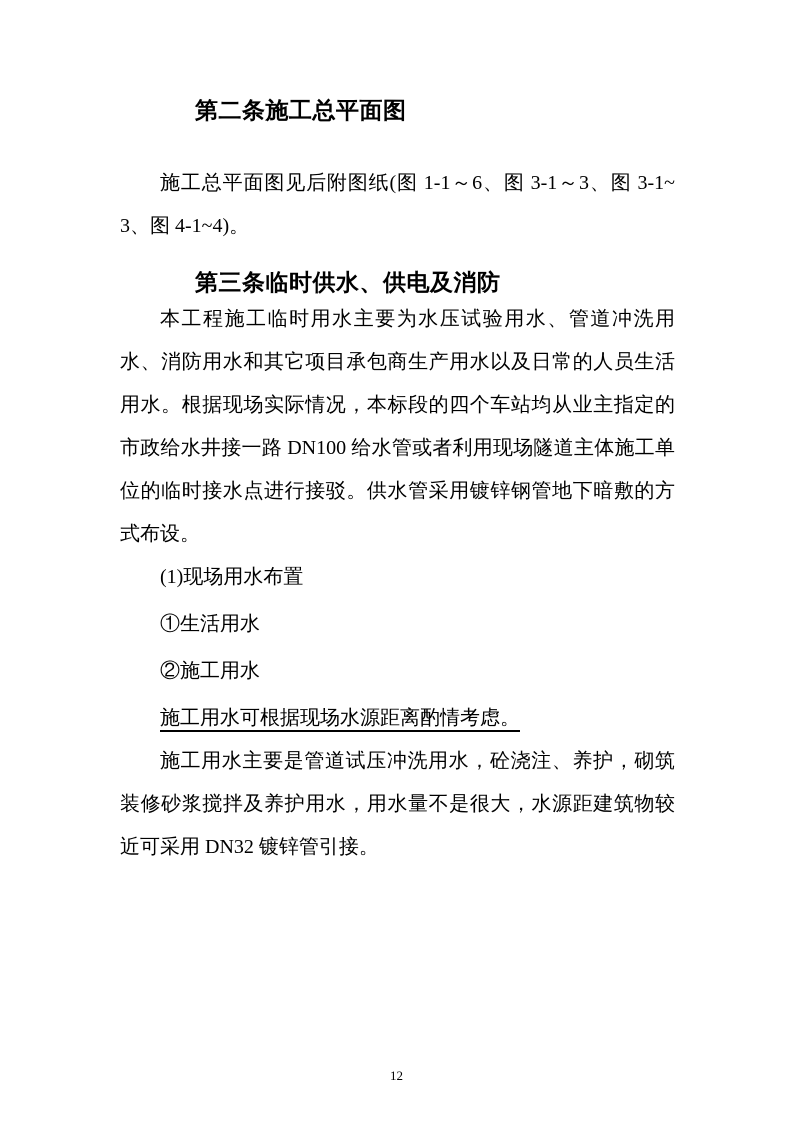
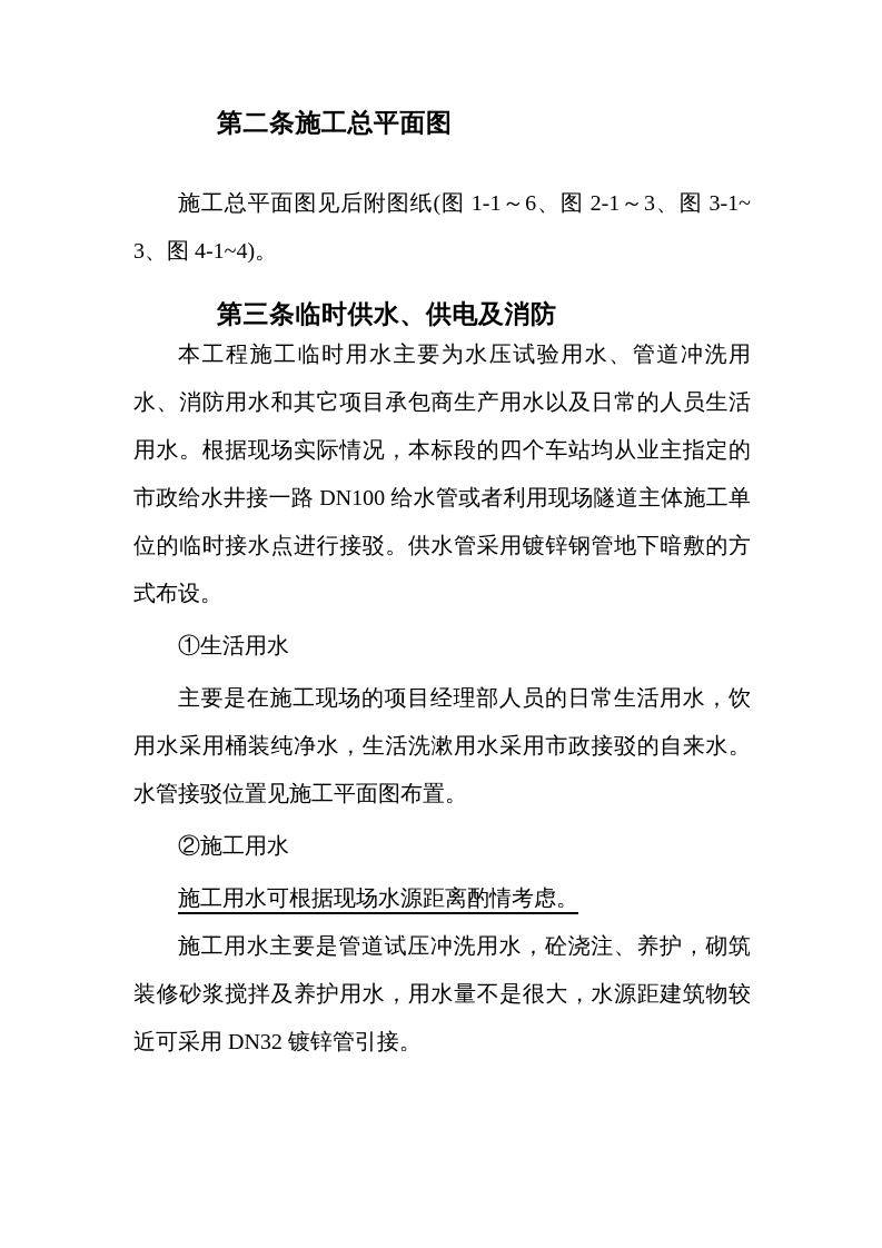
  第二条施工总平面图
- 施工总平面图见后附图纸(图 1-1～6、图 3-1～3、图 3-1~3、图 4-1~4)。
+ 施工总平面图见后附图纸(图 1-1～6、图 2-1～3、图 3-1~3、图 4-1~4)。
  第三条临时供水、供电及消防
  本工程施工临时用水主要为水压试验用水、管道冲洗用水、消防用水和其它项目承包商生产用水以及日常的人员生活用水。根据现场实际情况，本标段的四个车站均从业主指定的市政给水井接一路 DN100 给水管或者利用现场隧道主体施工单位的临时接水点进行接驳。供水管采用镀锌钢管地下暗敷的方式布设。
- (1)现场用水布置
  ①生活用水
+ 主要是在施工现场的项目经理部人员的日常生活用水，饮用水采用桶装纯净水，生活洗漱用水采用市政接驳的自来水。水管接驳位置见施工平面图布置。
  ②施工用水
  施工用水可根据现场水源距离酌情考虑。
  施工用水主要是管道试压冲洗用水，砼浇注、养护，砌筑装修砂浆搅拌及养护用水，用水量不是很大，水源距建筑物较近可采用 DN32 镀锌管引接。
- 12
